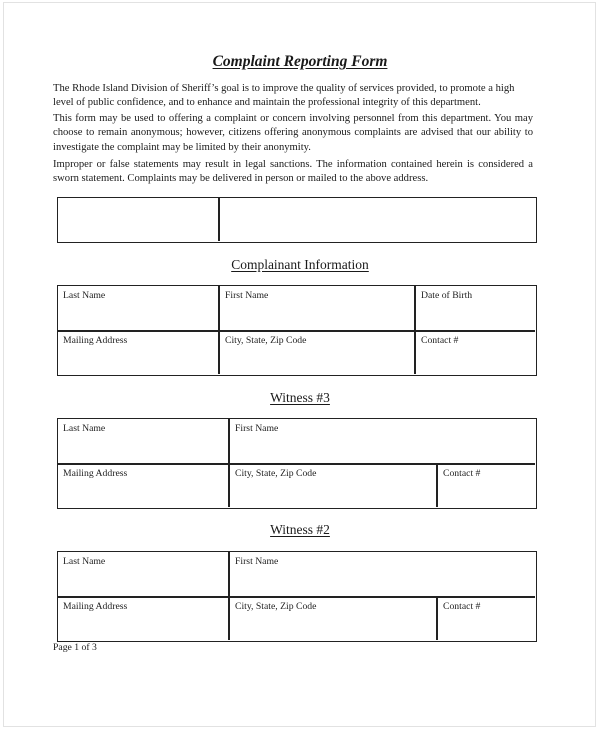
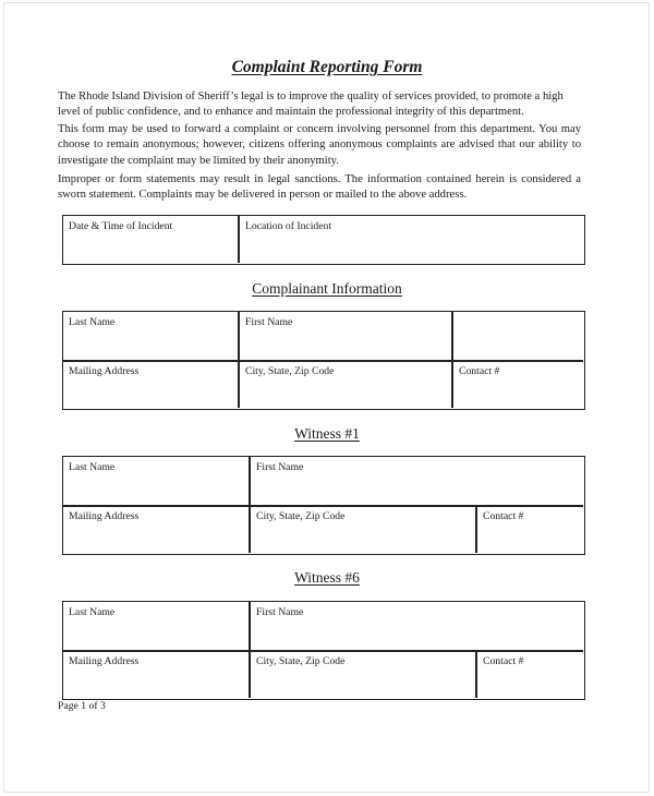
  Complaint Reporting Form
- The Rhode Island Division of Sheriff’s goal is to improve the quality of services provided, to promote a high level of public confidence, and to enhance and maintain the professional integrity of this department.
+ The Rhode Island Division of Sheriff’s legal is to improve the quality of services provided, to promote a high level of public confidence, and to enhance and maintain the professional integrity of this department.
- This form may be used to offering a complaint or concern involving personnel from this department. You may choose to remain anonymous; however, citizens offering anonymous complaints are advised that our ability to investigate the complaint may be limited by their anonymity.
+ This form may be used to forward a complaint or concern involving personnel from this department. You may choose to remain anonymous; however, citizens offering anonymous complaints are advised that our ability to investigate the complaint may be limited by their anonymity.
- Improper or false statements may result in legal sanctions. The information contained herein is considered a sworn statement. Complaints may be delivered in person or mailed to the above address.
+ Improper or form statements may result in legal sanctions. The information contained herein is considered a sworn statement. Complaints may be delivered in person or mailed to the above address.
+ Date & Time of Incident
+ Location of Incident
  Complainant Information
  Last Name
  First Name
- Date of Birth
  Mailing Address
  City, State, Zip Code
  Contact #
- Witness #3
+ Witness #1
  Last Name
  First Name
  Mailing Address
  City, State, Zip Code
  Contact #
- Witness #2
+ Witness #6
  Last Name
  First Name
  Mailing Address
  City, State, Zip Code
  Contact #
  Page 1 of 3
